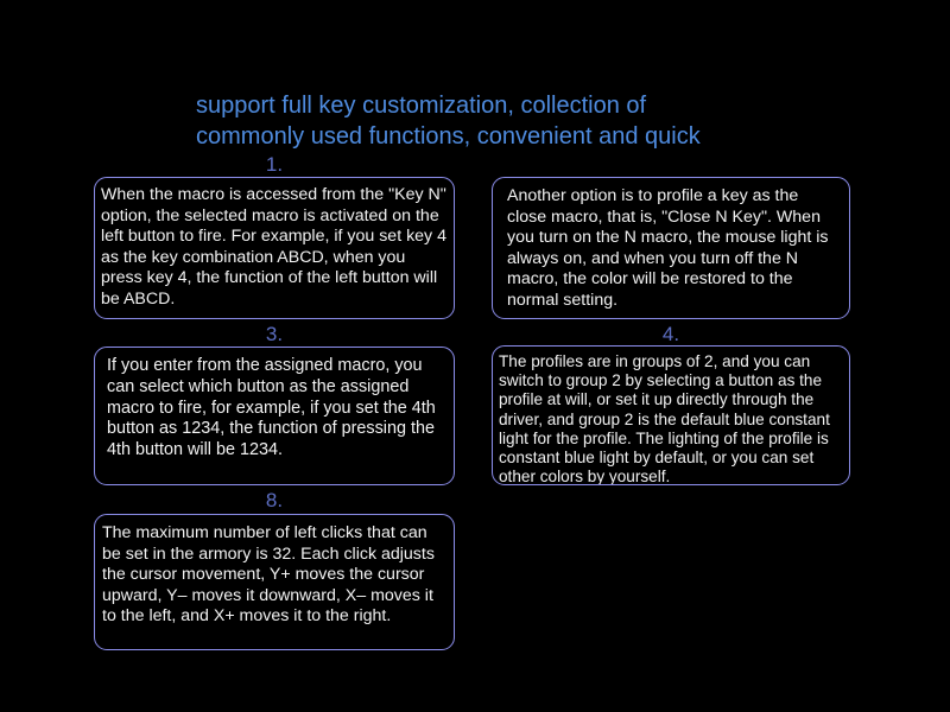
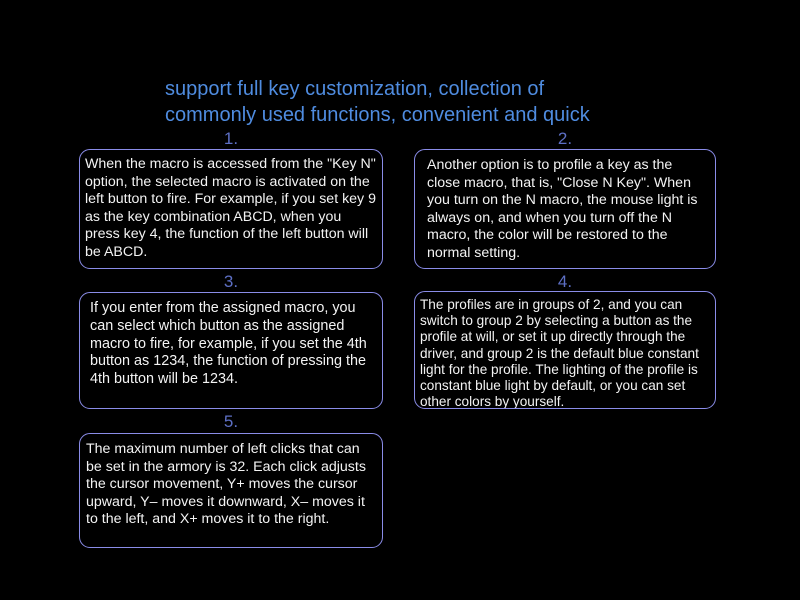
  support full key customization, collection of commonly used functions, convenient and quick
  1.
- When the macro is accessed from the "Key N" option, the selected macro is activated on the left button to fire. For example, if you set key 4 as the key combination ABCD, when you press key 4, the function of the left button will be ABCD.
+ When the macro is accessed from the "Key N" option, the selected macro is activated on the left button to fire. For example, if you set key 9 as the key combination ABCD, when you press key 4, the function of the left button will be ABCD.
+ 2.
  Another option is to profile a key as the close macro, that is, "Close N Key". When you turn on the N macro, the mouse light is always on, and when you turn off the N macro, the color will be restored to the normal setting.
  3.
  If you enter from the assigned macro, you can select which button as the assigned macro to fire, for example, if you set the 4th button as 1234, the function of pressing the 4th button will be 1234.
  4.
  The profiles are in groups of 2, and you can switch to group 2 by selecting a button as the profile at will, or set it up directly through the driver, and group 2 is the default blue constant light for the profile. The lighting of the profile is constant blue light by default, or you can set other colors by yourself.
- 8.
+ 5.
  The maximum number of left clicks that can be set in the armory is 32. Each click adjusts the cursor movement, Y+ moves the cursor upward, Y– moves it downward, X– moves it to the left, and X+ moves it to the right.
